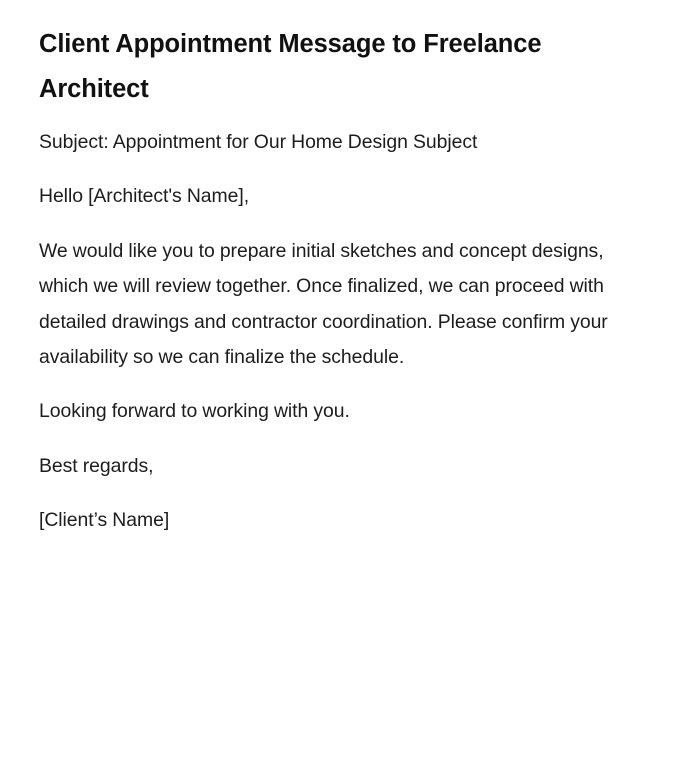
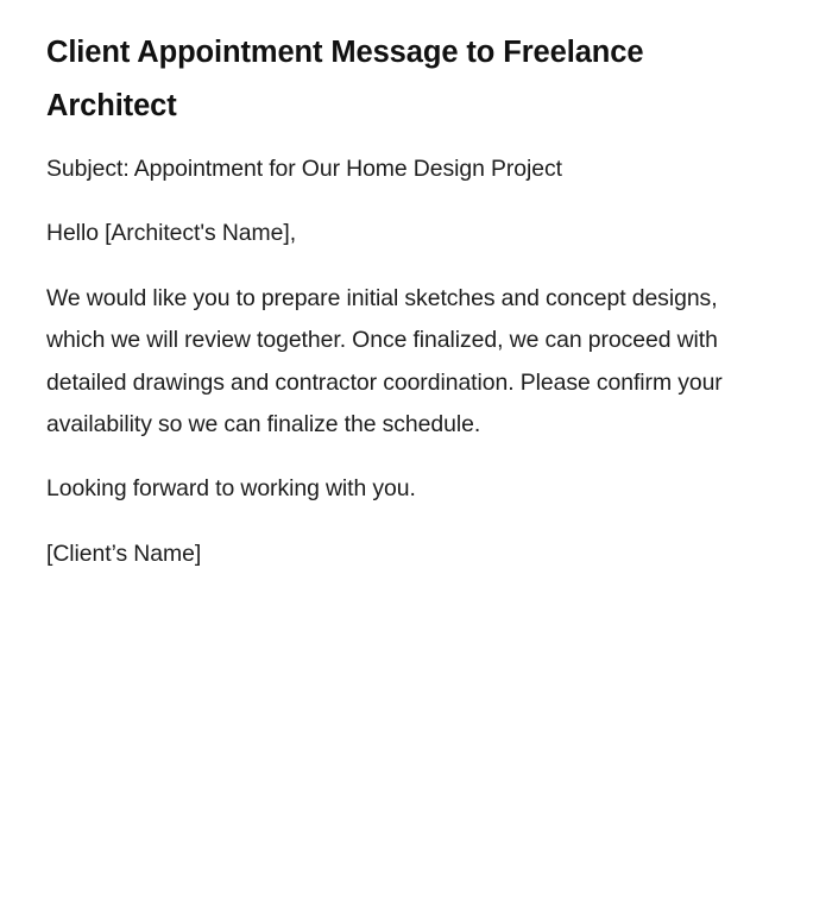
  Client Appointment Message to Freelance Architect
- Subject: Appointment for Our Home Design Subject
+ Subject: Appointment for Our Home Design Project
  Hello [Architect's Name],
  We would like you to prepare initial sketches and concept designs, which we will review together. Once finalized, we can proceed with detailed drawings and contractor coordination. Please confirm your availability so we can finalize the schedule.
  Looking forward to working with you.
- Best regards,
  [Client’s Name]
